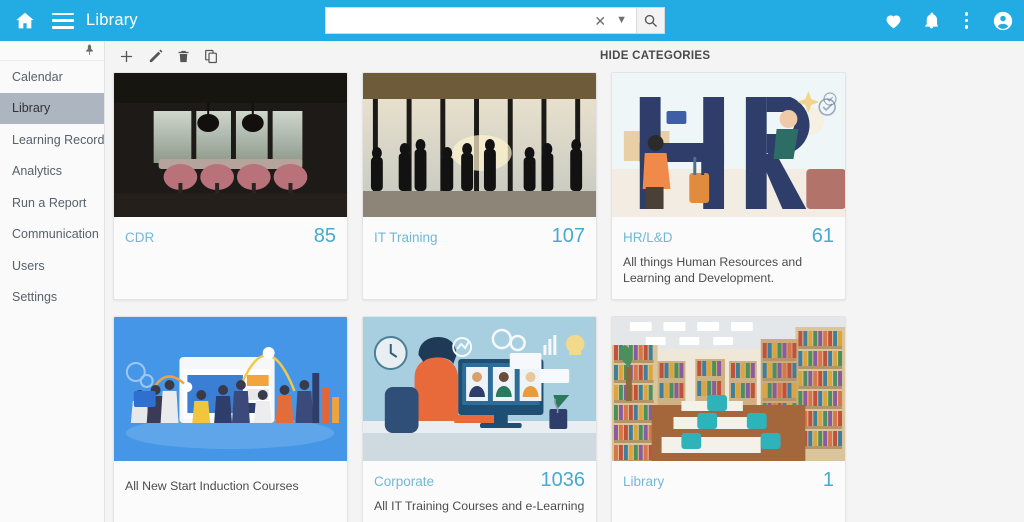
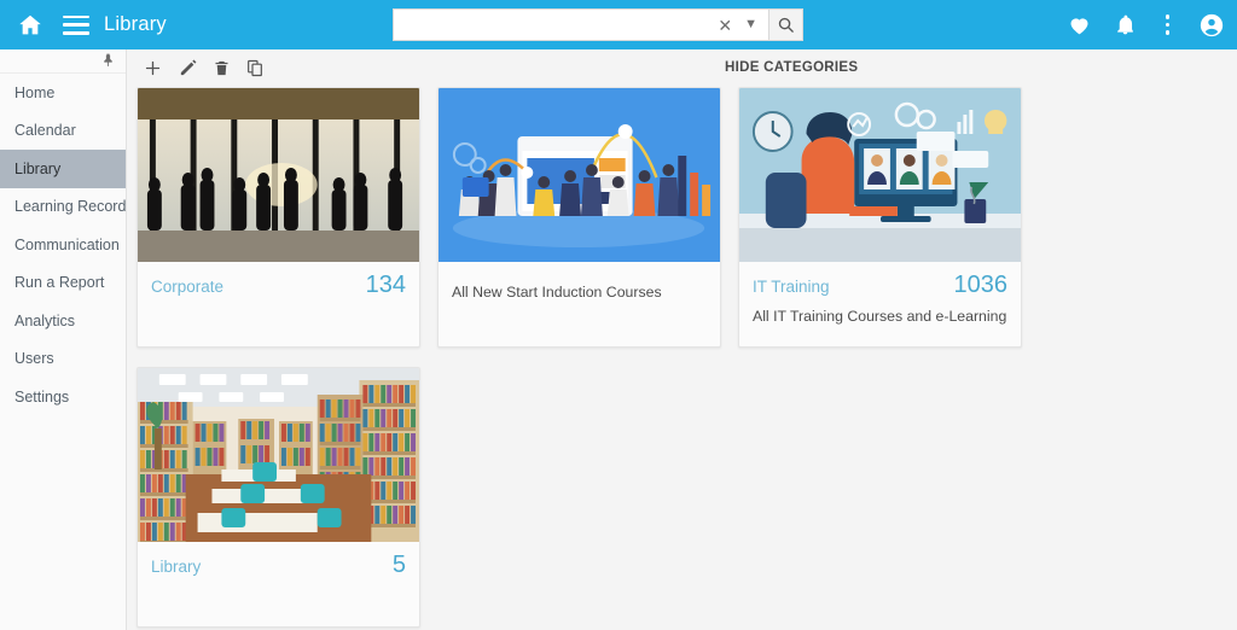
  Library
  ✕
  ▼
+ Home
  Calendar
  Library
  Learning Record
- Analytics
+ Communication
  Run a Report
- Communication
+ Analytics
  Users
  Settings
  HIDE CATEGORIES
- CDR
- 85
- IT Training
+ Corporate
- 107
+ 134
- HR/L&D
- 61
- All things Human Resources and Learning and Development.
  All New Start Induction Courses
- Corporate
+ IT Training
  1036
  All IT Training Courses and e-Learning
  Library
- 1
+ 5
